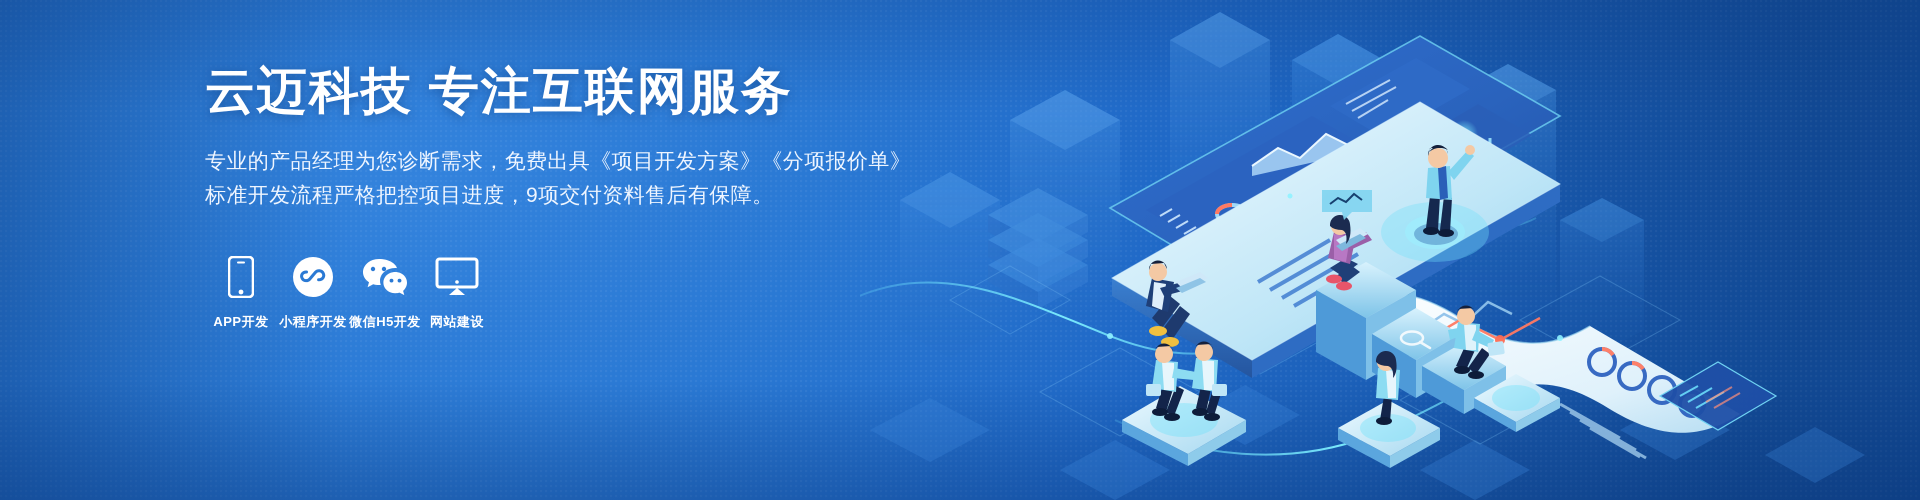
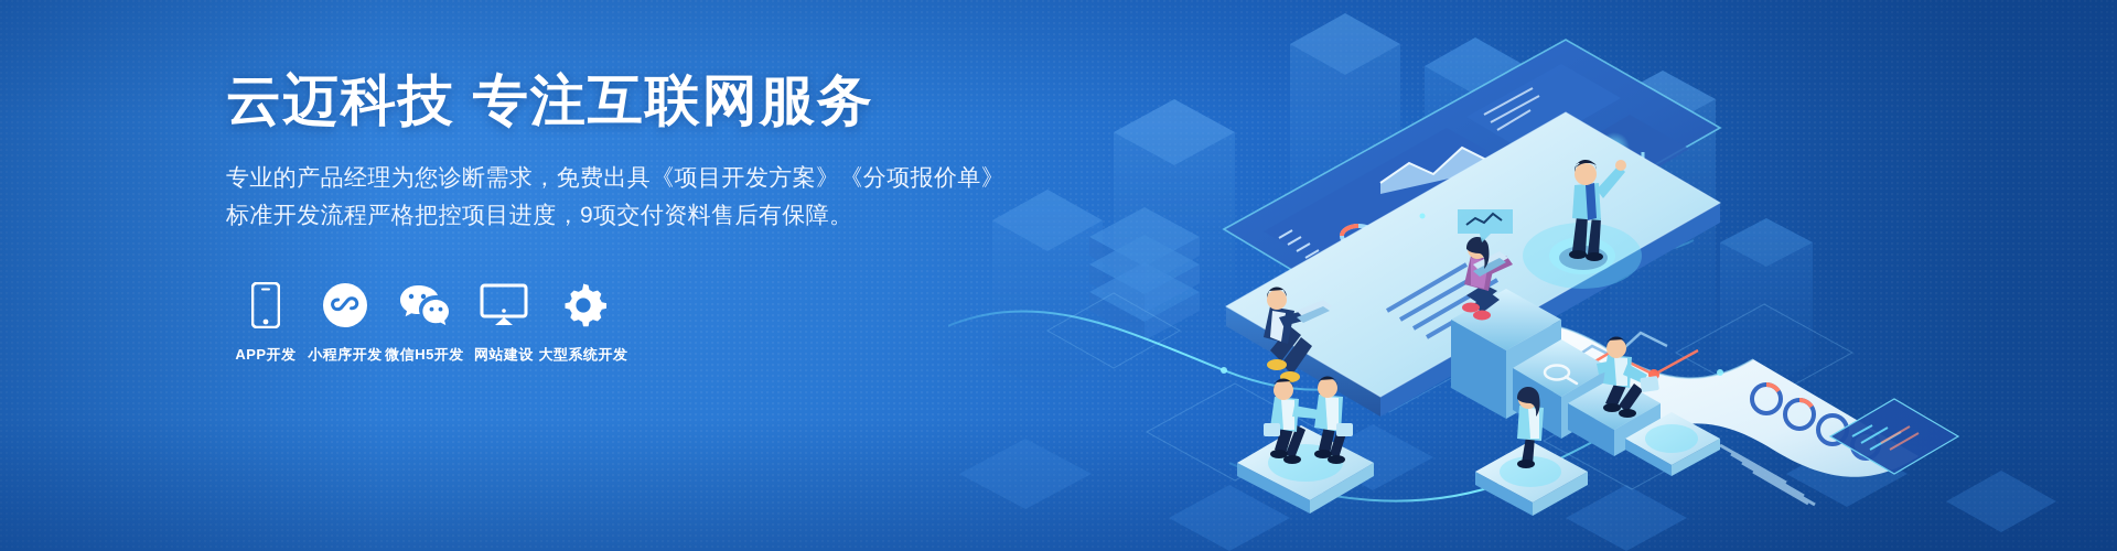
  云迈科技 专注互联网服务
  专业的产品经理为您诊断需求，免费出具《项目开发方案》《分项报价单》
  标准开发流程严格把控项目进度，9项交付资料售后有保障。
  APP开发
  小程序开发
  微信H5开发
  网站建设
+ 大型系统开发
